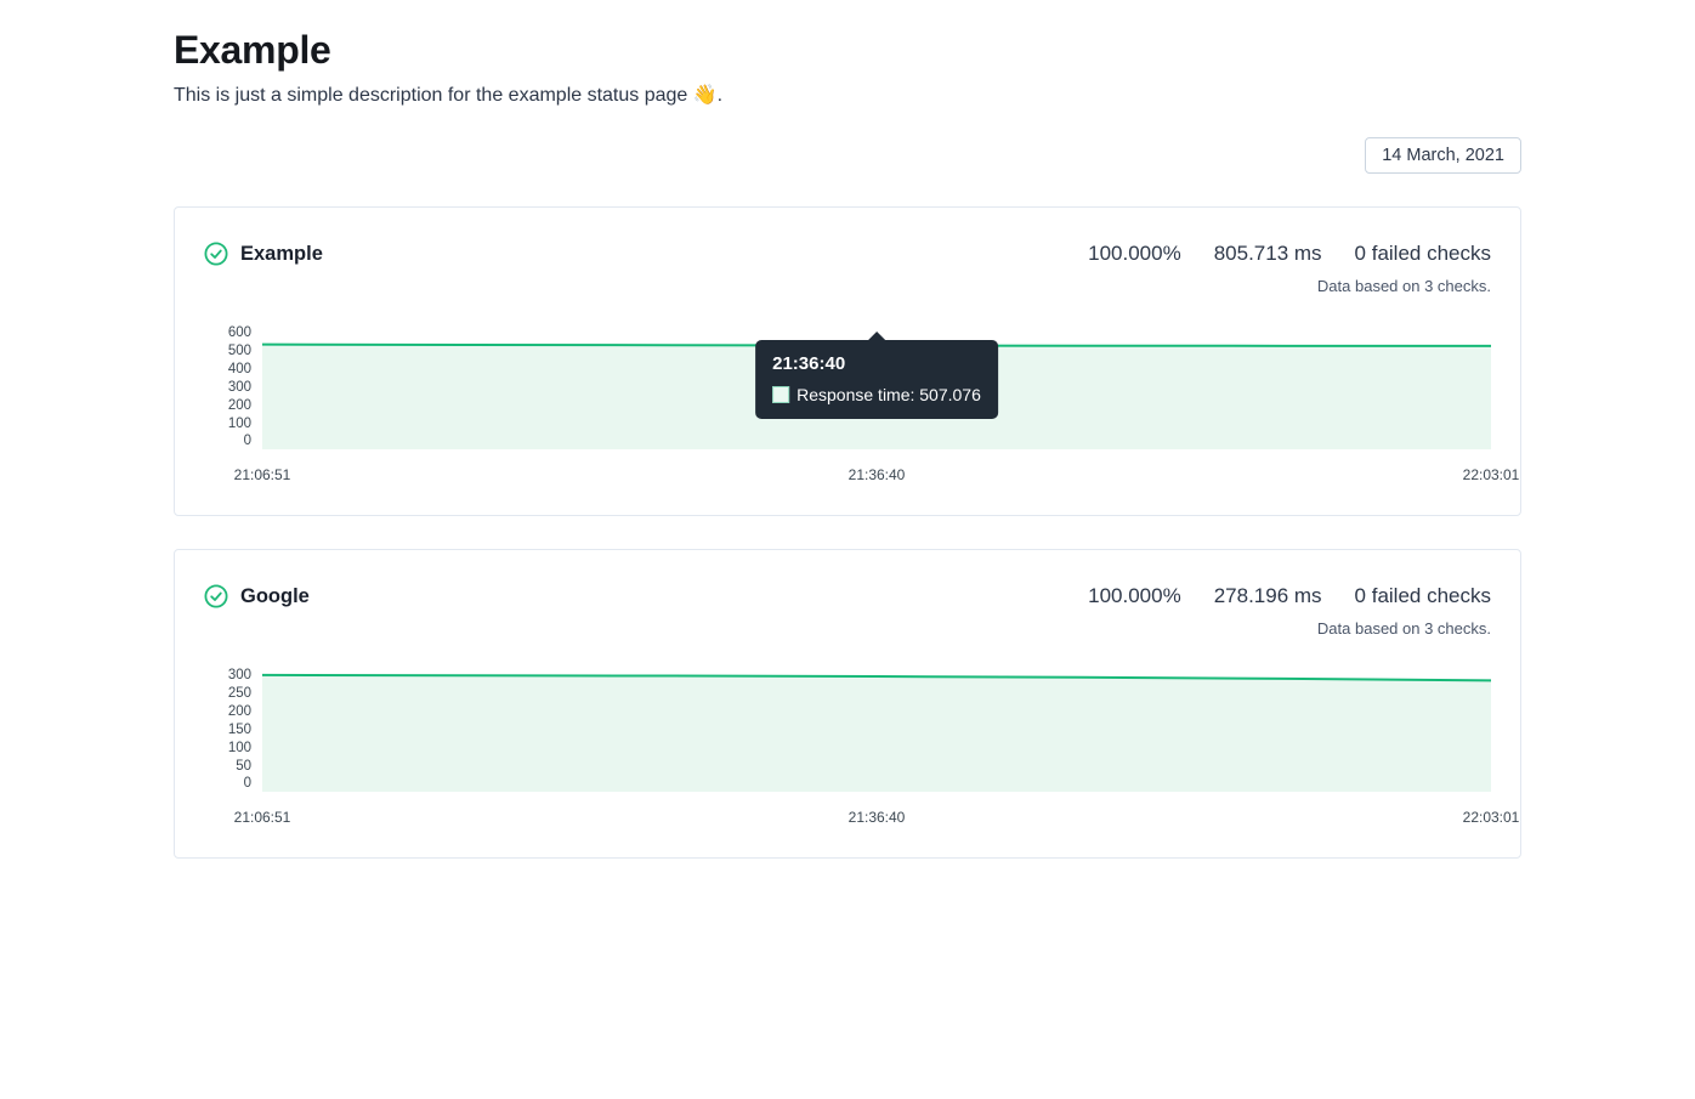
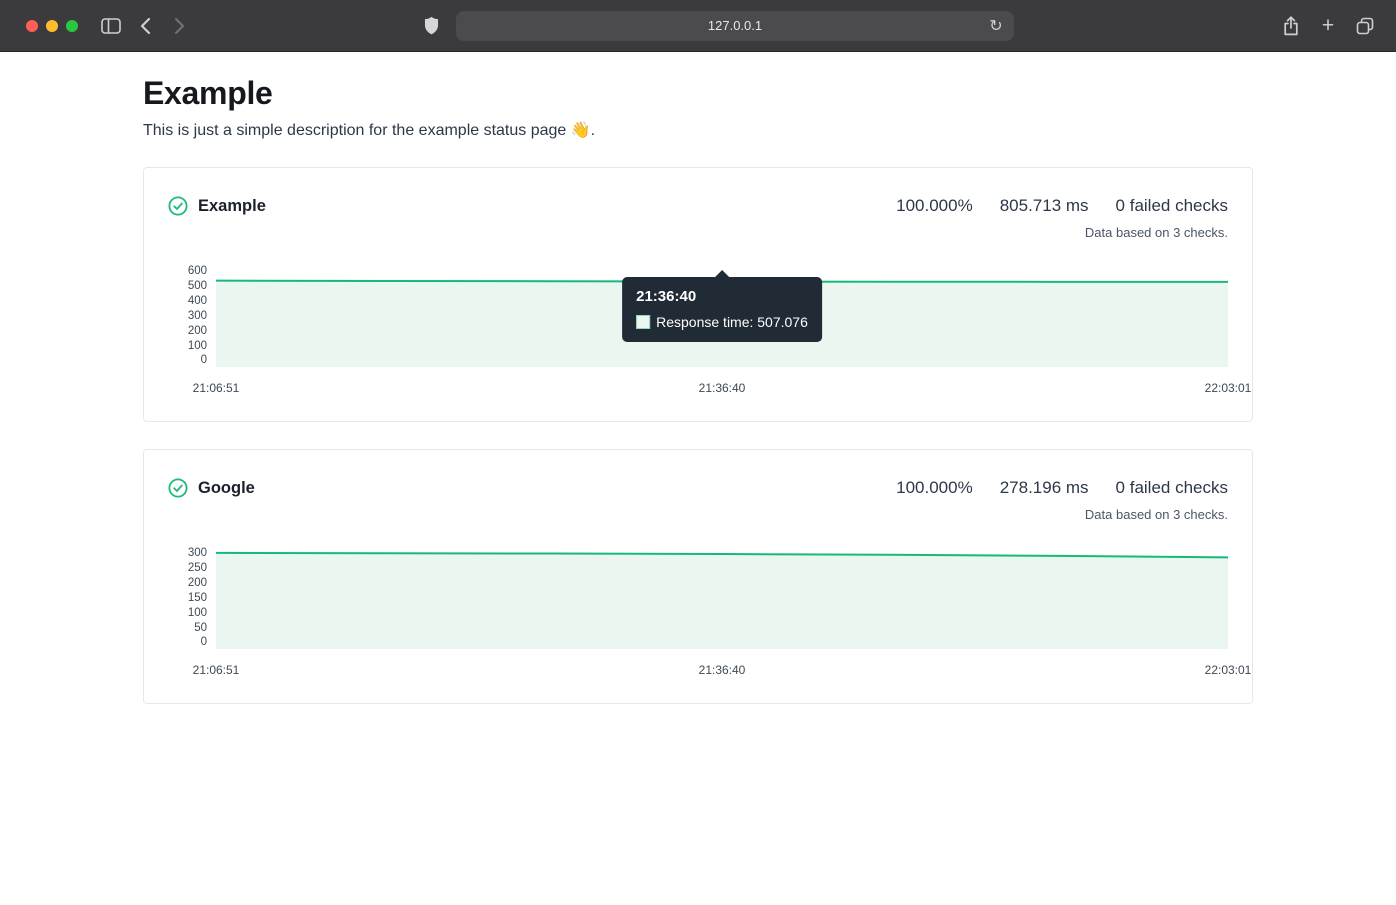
+ 127.0.0.1
+ ↻
+ +
  Example
  This is just a simple description for the example status page 👋.
- 14 March, 2021
  Example
  100.000%
  805.713 ms
  0 failed checks
  Data based on 3 checks.
  600
  500
  400
  300
  200
  100
  0
  21:36:40
  Response time: 507.076
  21:06:51
  21:36:40
  22:03:01
  Google
  100.000%
  278.196 ms
  0 failed checks
  Data based on 3 checks.
  300
  250
  200
  150
  100
  50
  0
  21:06:51
  21:36:40
  22:03:01
